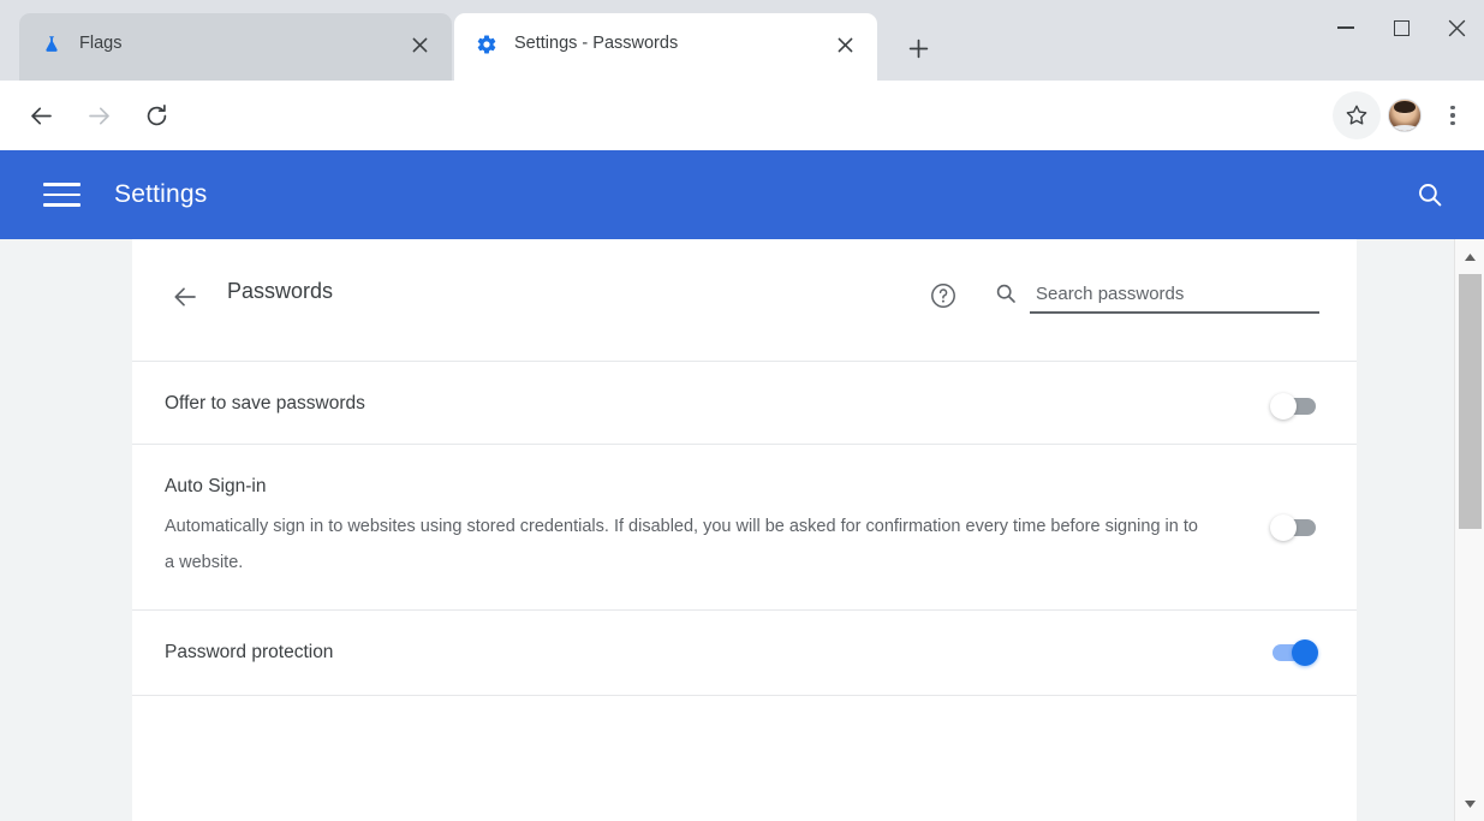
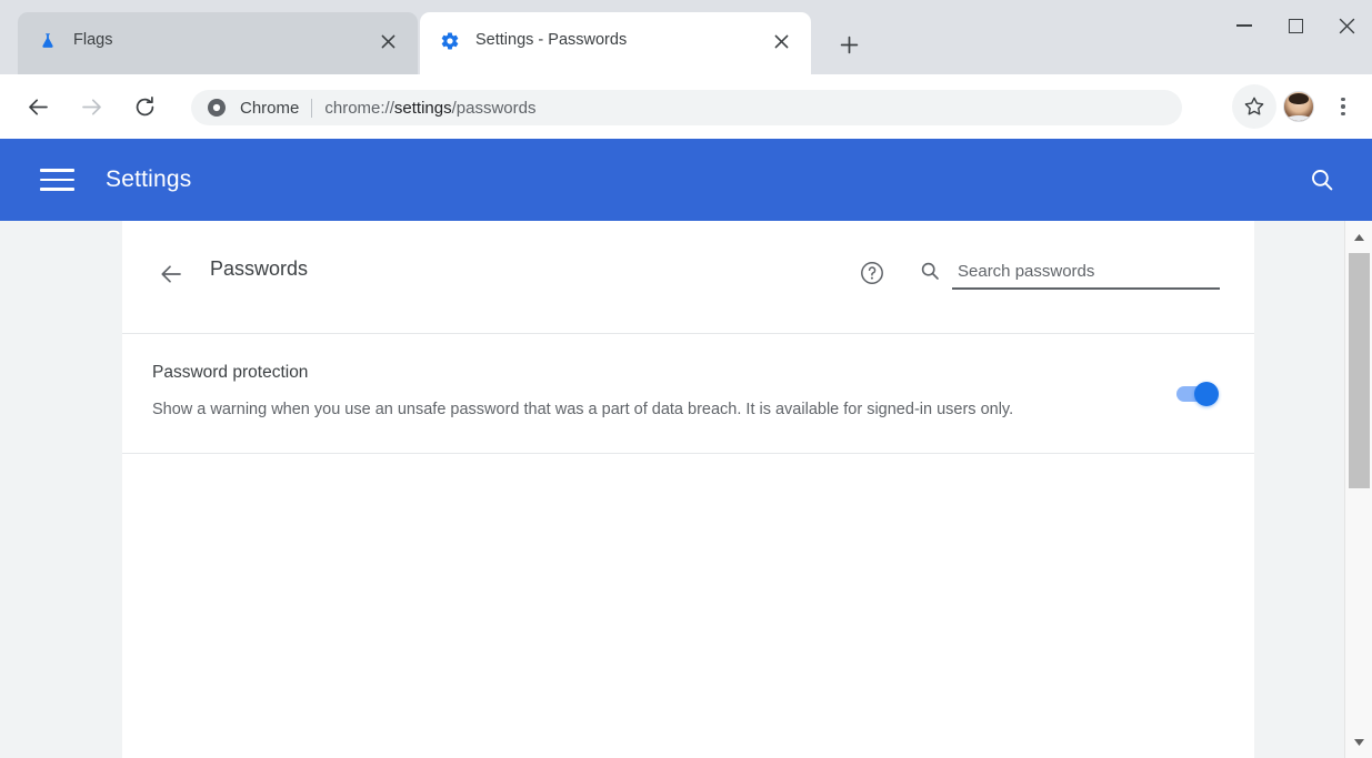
  Flags
  Settings - Passwords
+ Chrome
+ chrome://settings/passwords
  Settings
  Passwords
  Search passwords
- Offer to save passwords
- Auto Sign-in
- Automatically sign in to websites using stored credentials. If disabled, you will be asked for confirmation every time before signing in to a website.
  Password protection
+ Show a warning when you use an unsafe password that was a part of data breach. It is available for signed-in users only.
